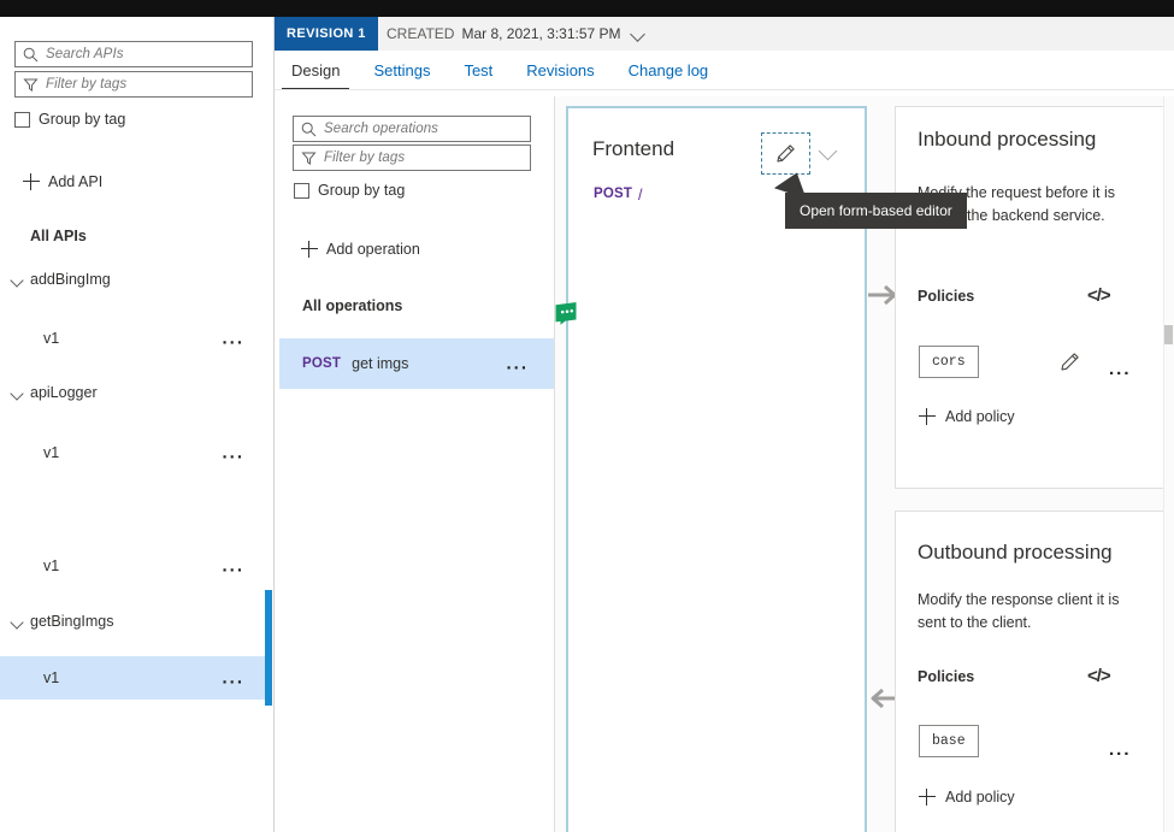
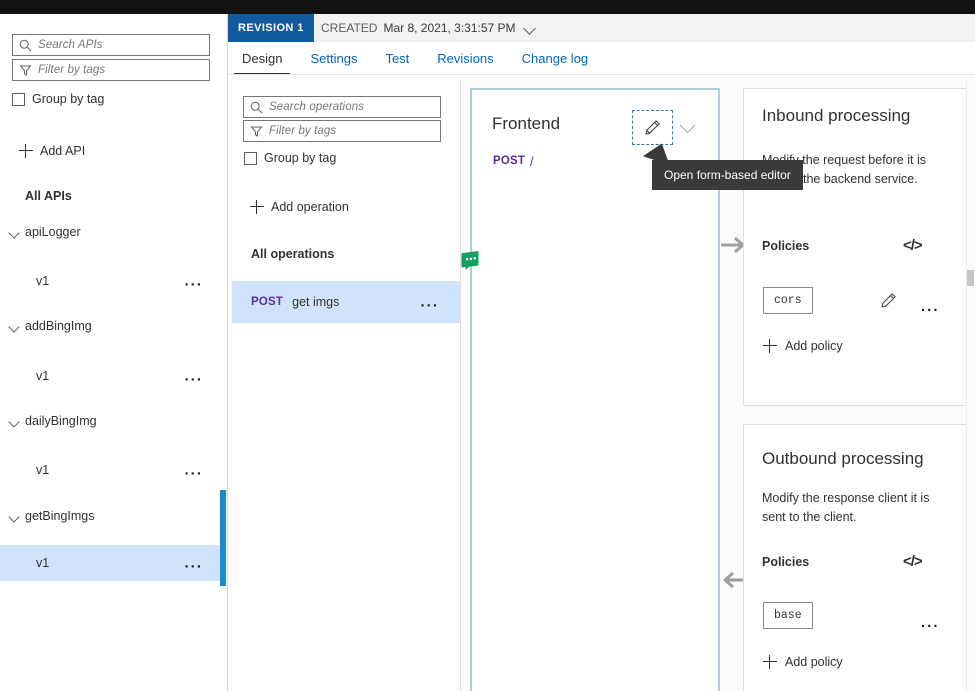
  Search APIs
  Filter by tags
  Group by tag
  Add API
  All APIs
- addBingImg
+ apiLogger
  v1
  ...
- apiLogger
+ addBingImg
  v1
  ...
+ dailyBingImg
  v1
  ...
  getBingImgs
  v1
  ...
  REVISION 1
  CREATED
  Mar 8, 2021, 3:31:57 PM
  Design
  Settings
  Test
  Revisions
  Change log
  Search operations
  Filter by tags
  Group by tag
  Add operation
  All operations
  POST
  get imgs
  ...
  Frontend
  POST
  /
  Inbound processing
  the request before it is the backend service.
  Policies
  </>
  cors
  ...
  Add policy
  Outbound processing
  Modify the response client it is sent to the client.
  Policies
  </>
  base
  ...
  Add policy
  Open form-based editor
